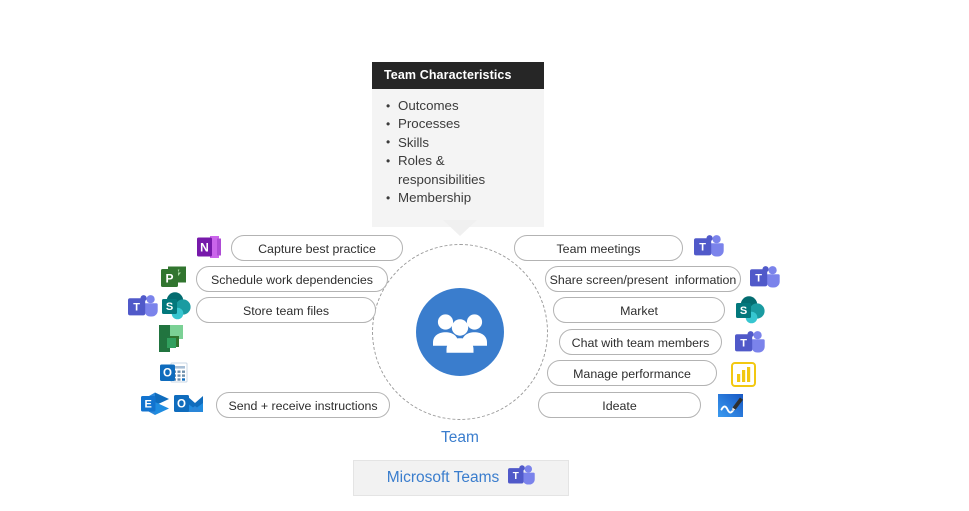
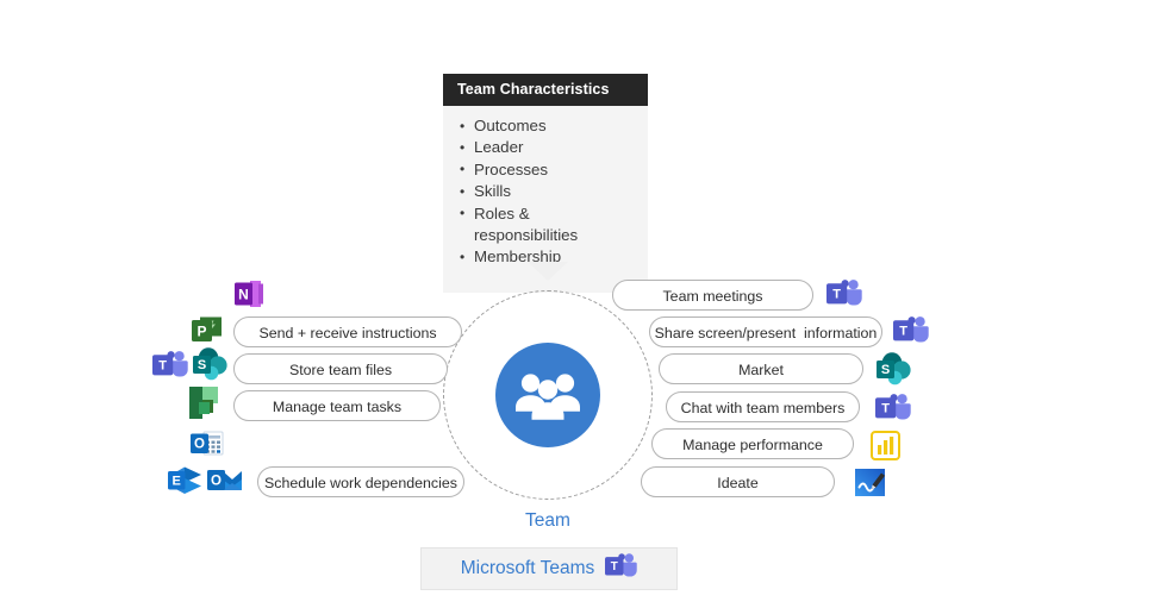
  Team Characteristics
  Outcomes
+ Leader
  Processes
  Skills
  Roles & responsibilities
  Membership
  Team
  N
  P
  T
  S
  O
  E
  O
  T
  T
  S
  T
- Capture best practice
- Schedule work dependencies
+ Send + receive instructions
  Store team files
+ Manage team tasks
- Send + receive instructions
+ Schedule work dependencies
  Team meetings
  Share screen/present information
  Market
  Chat with team members
  Manage performance
  Ideate
  Microsoft Teams
  T
